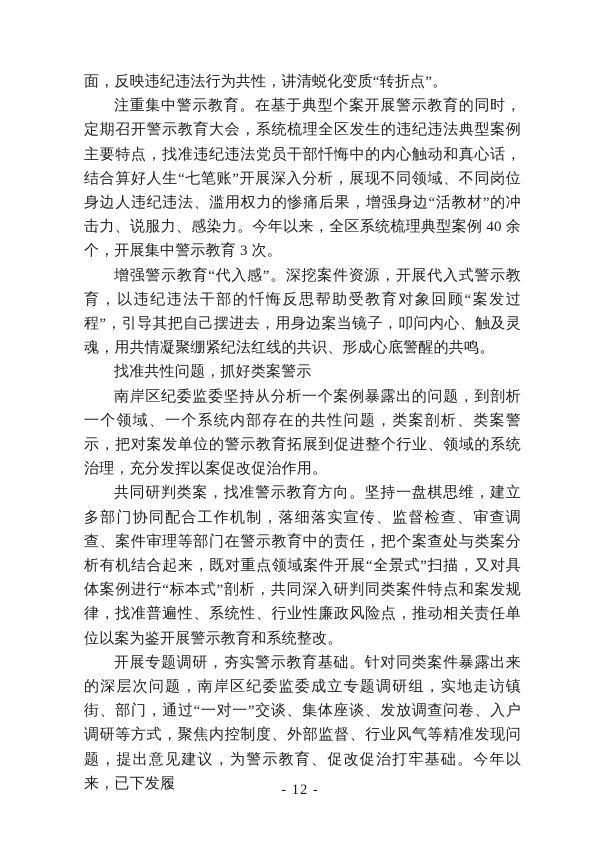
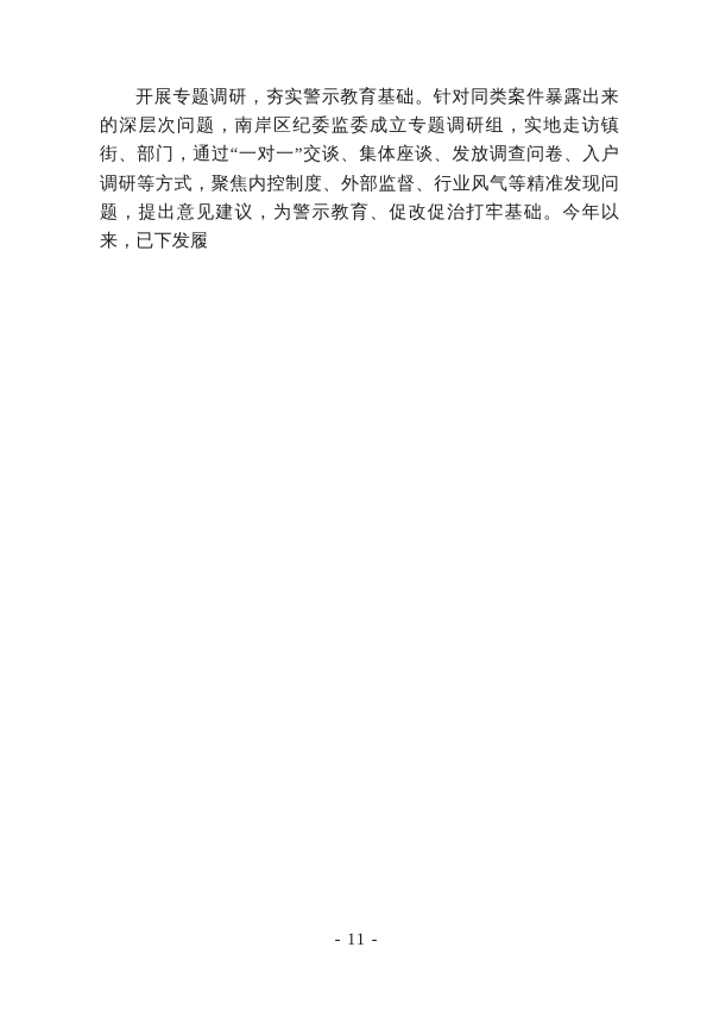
- 面，反映违纪违法行为共性，讲清蜕化变质“转折点”。
- 注重集中警示教育。在基于典型个案开展警示教育的同时，定期召开警示教育大会，系统梳理全区发生的违纪违法典型案例主要特点，找准违纪违法党员干部忏悔中的内心触动和真心话，结合算好人生“七笔账”开展深入分析，展现不同领域、不同岗位身边人违纪违法、滥用权力的惨痛后果，增强身边“活教材”的冲击力、说服力、感染力。今年以来，全区系统梳理典型案例 40 余个，开展集中警示教育 3 次。
- 增强警示教育“代入感”。深挖案件资源，开展代入式警示教育，以违纪违法干部的忏悔反思帮助受教育对象回顾“案发过程”，引导其把自己摆进去，用身边案当镜子，叩问内心、触及灵魂，用共情凝聚绷紧纪法红线的共识、形成心底警醒的共鸣。
- 找准共性问题，抓好类案警示
- 南岸区纪委监委坚持从分析一个案例暴露出的问题，到剖析一个领域、一个系统内部存在的共性问题，类案剖析、类案警示，把对案发单位的警示教育拓展到促进整个行业、领域的系统治理，充分发挥以案促改促治作用。
- 共同研判类案，找准警示教育方向。坚持一盘棋思维，建立多部门协同配合工作机制，落细落实宣传、监督检查、审查调查、案件审理等部门在警示教育中的责任，把个案查处与类案分析有机结合起来，既对重点领域案件开展“全景式”扫描，又对具体案例进行“标本式”剖析，共同深入研判同类案件特点和案发规律，找准普遍性、系统性、行业性廉政风险点，推动相关责任单位以案为鉴开展警示教育和系统整改。
  开展专题调研，夯实警示教育基础。针对同类案件暴露出来的深层次问题，南岸区纪委监委成立专题调研组，实地走访镇街、部门，通过“一对一”交谈、集体座谈、发放调查问卷、入户调研等方式，聚焦内控制度、外部监督、行业风气等精准发现问题，提出意见建议，为警示教育、促改促治打牢基础。今年以来，已下发履
- - 12 -
+ - 11 -
